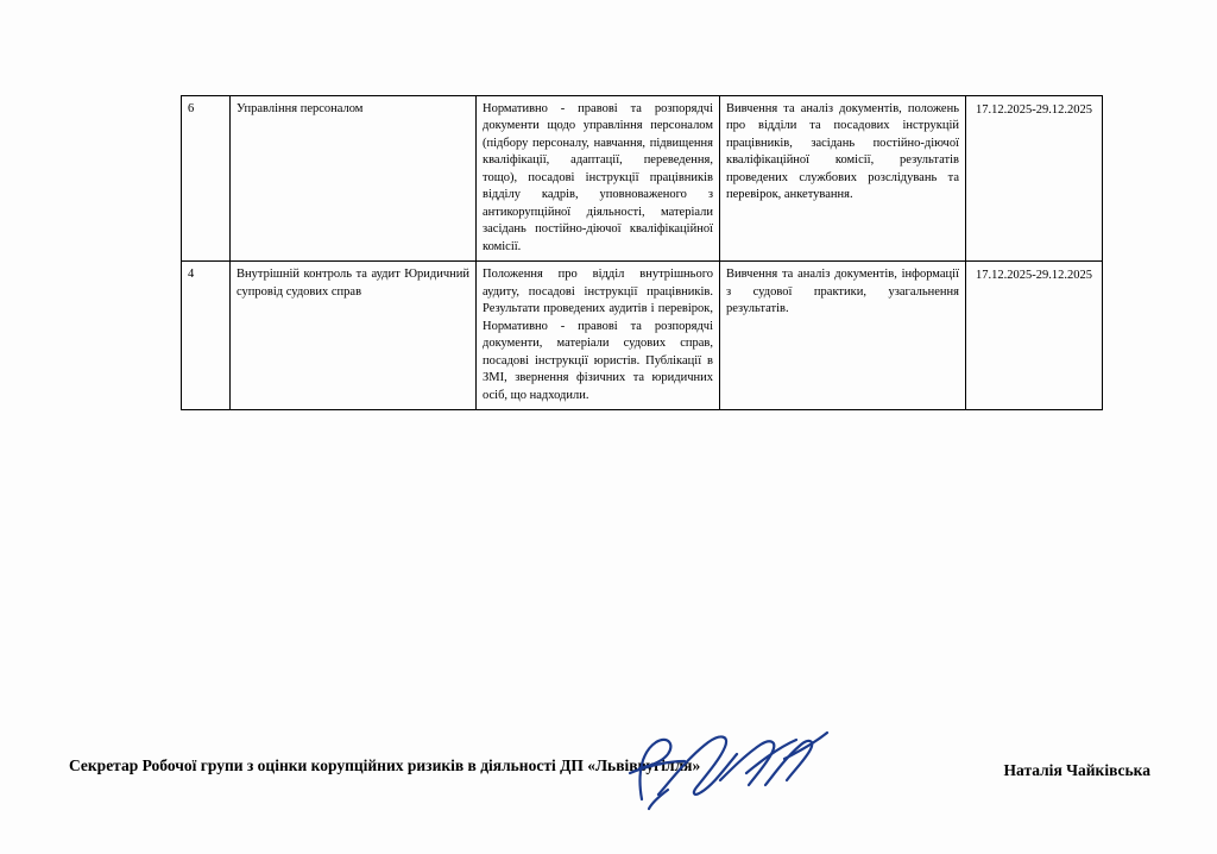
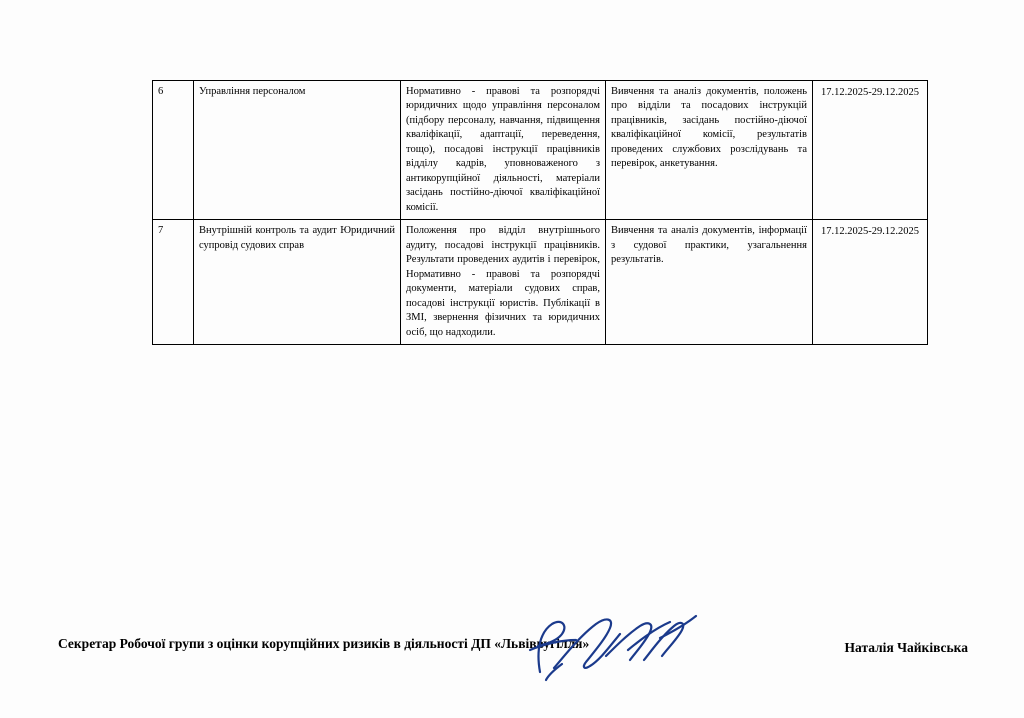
- 6	Управління персоналом	Нормативно - правові та розпорядчі документи щодо управління персоналом (підбору персоналу, навчання, підвищення кваліфікації, адаптації, переведення, тощо), посадові інструкції працівників відділу кадрів, уповноваженого з антикорупційної діяльності, матеріали засідань постійно-діючої кваліфікаційної комісії.	Вивчення та аналіз документів, положень про відділи та посадових інструкцій працівників, засідань постійно-діючої кваліфікаційної комісії, результатів проведених службових розслідувань та перевірок, анкетування.	17.12.2025-29.12.2025
+ 6	Управління персоналом	Нормативно - правові та розпорядчі юридичних щодо управління персоналом (підбору персоналу, навчання, підвищення кваліфікації, адаптації, переведення, тощо), посадові інструкції працівників відділу кадрів, уповноваженого з антикорупційної діяльності, матеріали засідань постійно-діючої кваліфікаційної комісії.	Вивчення та аналіз документів, положень про відділи та посадових інструкцій працівників, засідань постійно-діючої кваліфікаційної комісії, результатів проведених службових розслідувань та перевірок, анкетування.	17.12.2025-29.12.2025
- 4	Внутрішній контроль та аудит Юридичний супровід судових справ	Положення про відділ внутрішнього аудиту, посадові інструкції працівників. Результати проведених аудитів і перевірок, Нормативно - правові та розпорядчі документи, матеріали судових справ, посадові інструкції юристів. Публікації в ЗМІ, звернення фізичних та юридичних осіб, що надходили.	Вивчення та аналіз документів, інформації з судової практики, узагальнення результатів.	17.12.2025-29.12.2025
+ 7	Внутрішній контроль та аудит Юридичний супровід судових справ	Положення про відділ внутрішнього аудиту, посадові інструкції працівників. Результати проведених аудитів і перевірок, Нормативно - правові та розпорядчі документи, матеріали судових справ, посадові інструкції юристів. Публікації в ЗМІ, звернення фізичних та юридичних осіб, що надходили.	Вивчення та аналіз документів, інформації з судової практики, узагальнення результатів.	17.12.2025-29.12.2025
  Секретар Робочої групи з оцінки корупційних ризиків в діяльності ДП «Львівілля»
  Наталія Чайківська
